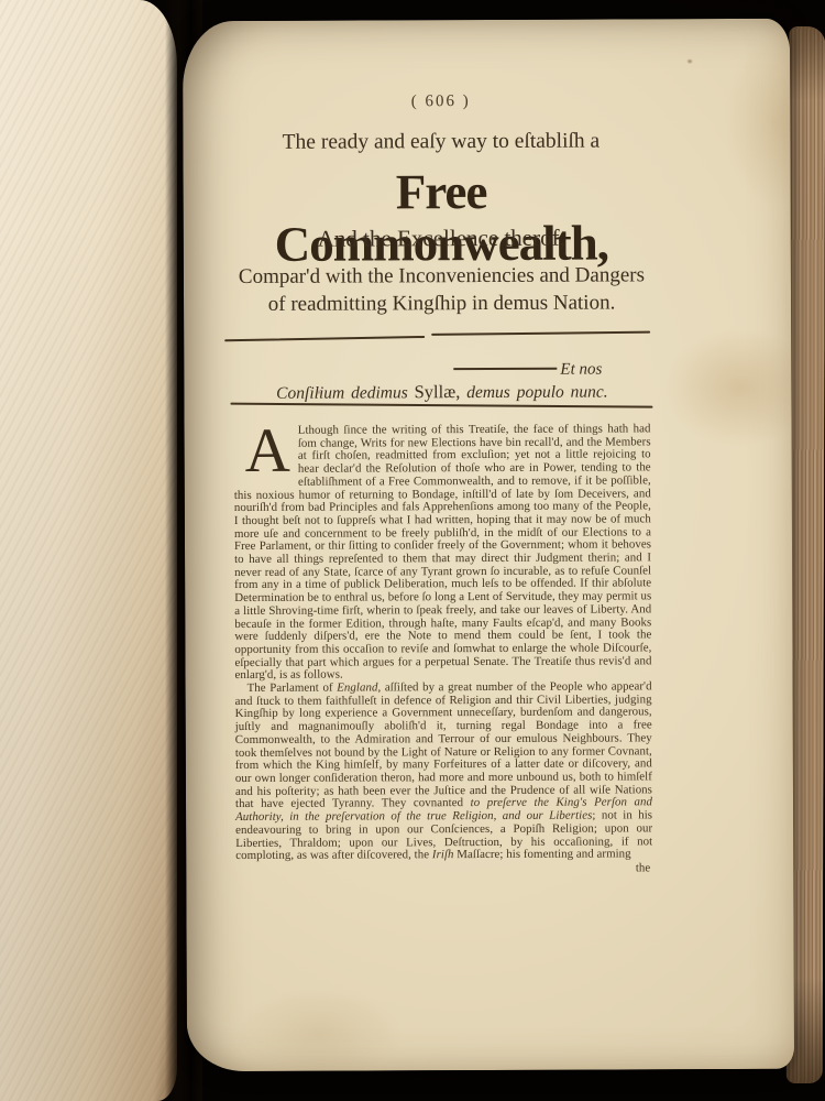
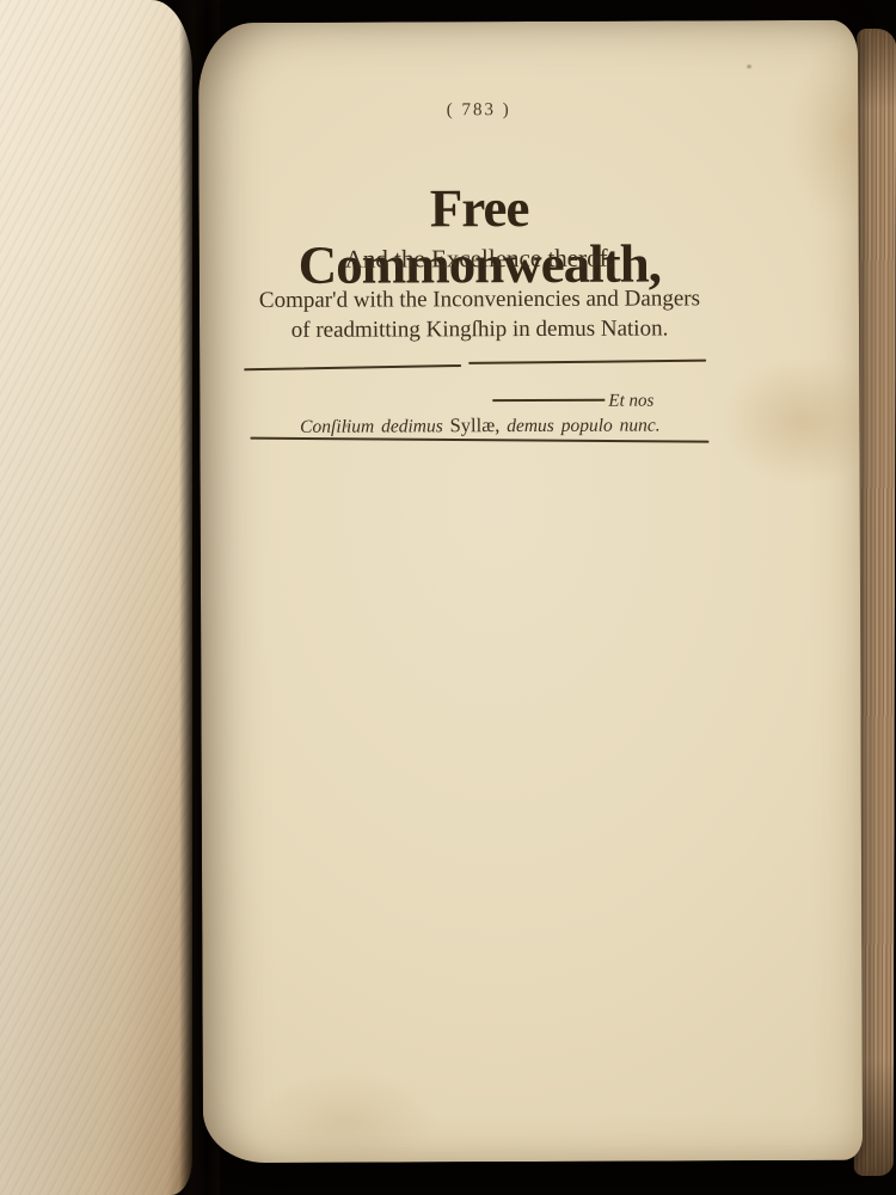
- ( 606 )
+ ( 783 )
- The ready and eaſy way to eſtabliſh a
  Free Commonwealth,
  And the Excellence therof,
  Compar'd with the Inconveniencies and Dangers
  of readmitting Kingſhip in demus Nation.
  Et nos
  Conſilium dedimus Syllæ, demus populo nunc.
- A
- Lthough ſince the writing of this Treatiſe, the face of things hath had ſom change, Writs for new Elections have bin recall'd, and the Members at firſt choſen, readmitted from excluſion; yet not a little rejoicing to hear declar'd the Reſolution of thoſe who are in Power, tending to the eſtabliſhment of a Free Commonwealth, and to remove, if it be poſſible, this noxious humor of returning to Bondage, inſtill'd of late by ſom Deceivers, and nouriſh'd from bad Principles and fals Apprehenſions among too many of the People, I thought beſt not to ſuppreſs what I had written, hoping that it may now be of much more uſe and concernment to be freely publiſh'd, in the midſt of our Elections to a Free Parlament, or thir ſitting to conſider freely of the Government; whom it behoves to have all things repreſented to them that may direct thir Judgment therin; and I never read of any State, ſcarce of any Tyrant grown ſo incurable, as to refuſe Counſel from any in a time of publick Deliberation, much leſs to be offended. If thir abſolute Determination be to enthral us, before ſo long a Lent of Servitude, they may permit us a little Shroving-time firſt, wherin to ſpeak freely, and take our leaves of Liberty. And becauſe in the former Edition, through haſte, many Faults eſcap'd, and many Books were ſuddenly diſpers'd, ere the Note to mend them could be ſent, I took the opportunity from this occaſion to reviſe and ſomwhat to enlarge the whole Diſcourſe, eſpecially that part which argues for a perpetual Senate. The Treatiſe thus revis'd and enlarg'd, is as follows.
- The Parlament of England, aſſiſted by a great number of the People who appear'd and ſtuck to them faithfulleſt in defence of Religion and thir Civil Liberties, judging Kingſhip by long experience a Government unneceſſary, burdenſom and dangerous, juſtly and magnanimouſly aboliſh'd it, turning regal Bondage into a free Commonwealth, to the Admiration and Terrour of our emulous Neighbours. They took themſelves not bound by the Light of Nature or Religion to any former Covnant, from which the King himſelf, by many Forfeitures of a latter date or diſcovery, and our own longer conſideration theron, had more and more unbound us, both to himſelf and his poſterity; as hath been ever the Juſtice and the Prudence of all wiſe Nations that have ejected Tyranny. They covnanted to preſerve the King's Perſon and Authority, in the preſervation of the true Religion, and our Liberties; not in his endeavouring to bring in upon our Conſciences, a Popiſh Religion; upon our Liberties, Thraldom; upon our Lives, Deſtruction, by his occaſioning, if not comploting, as was after diſcovered, the Iriſh Maſſacre; his fomenting and arming
- the
